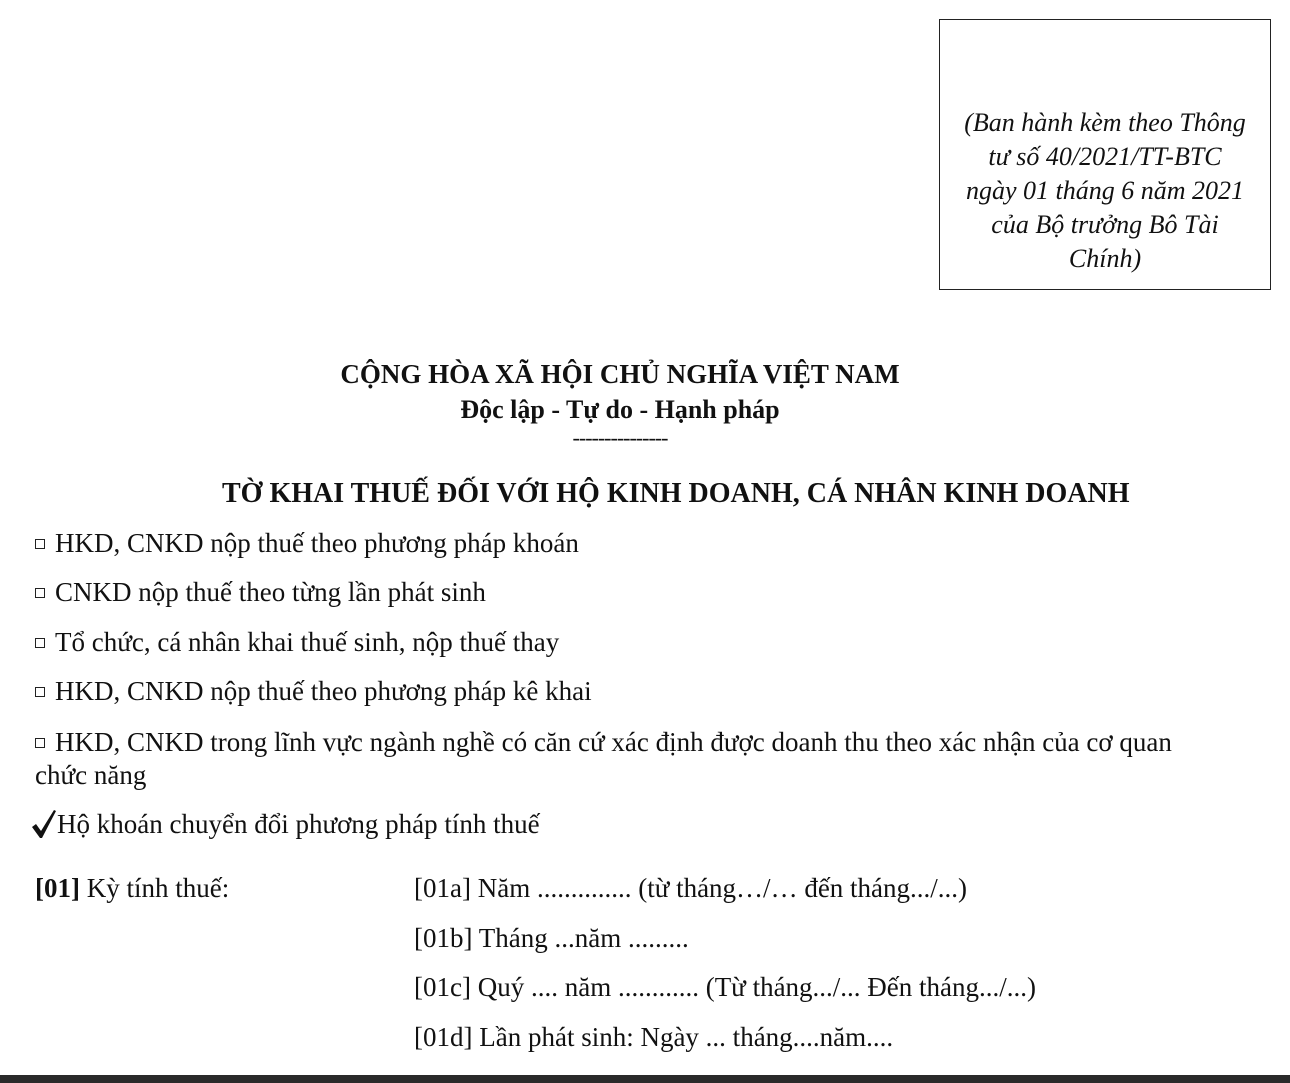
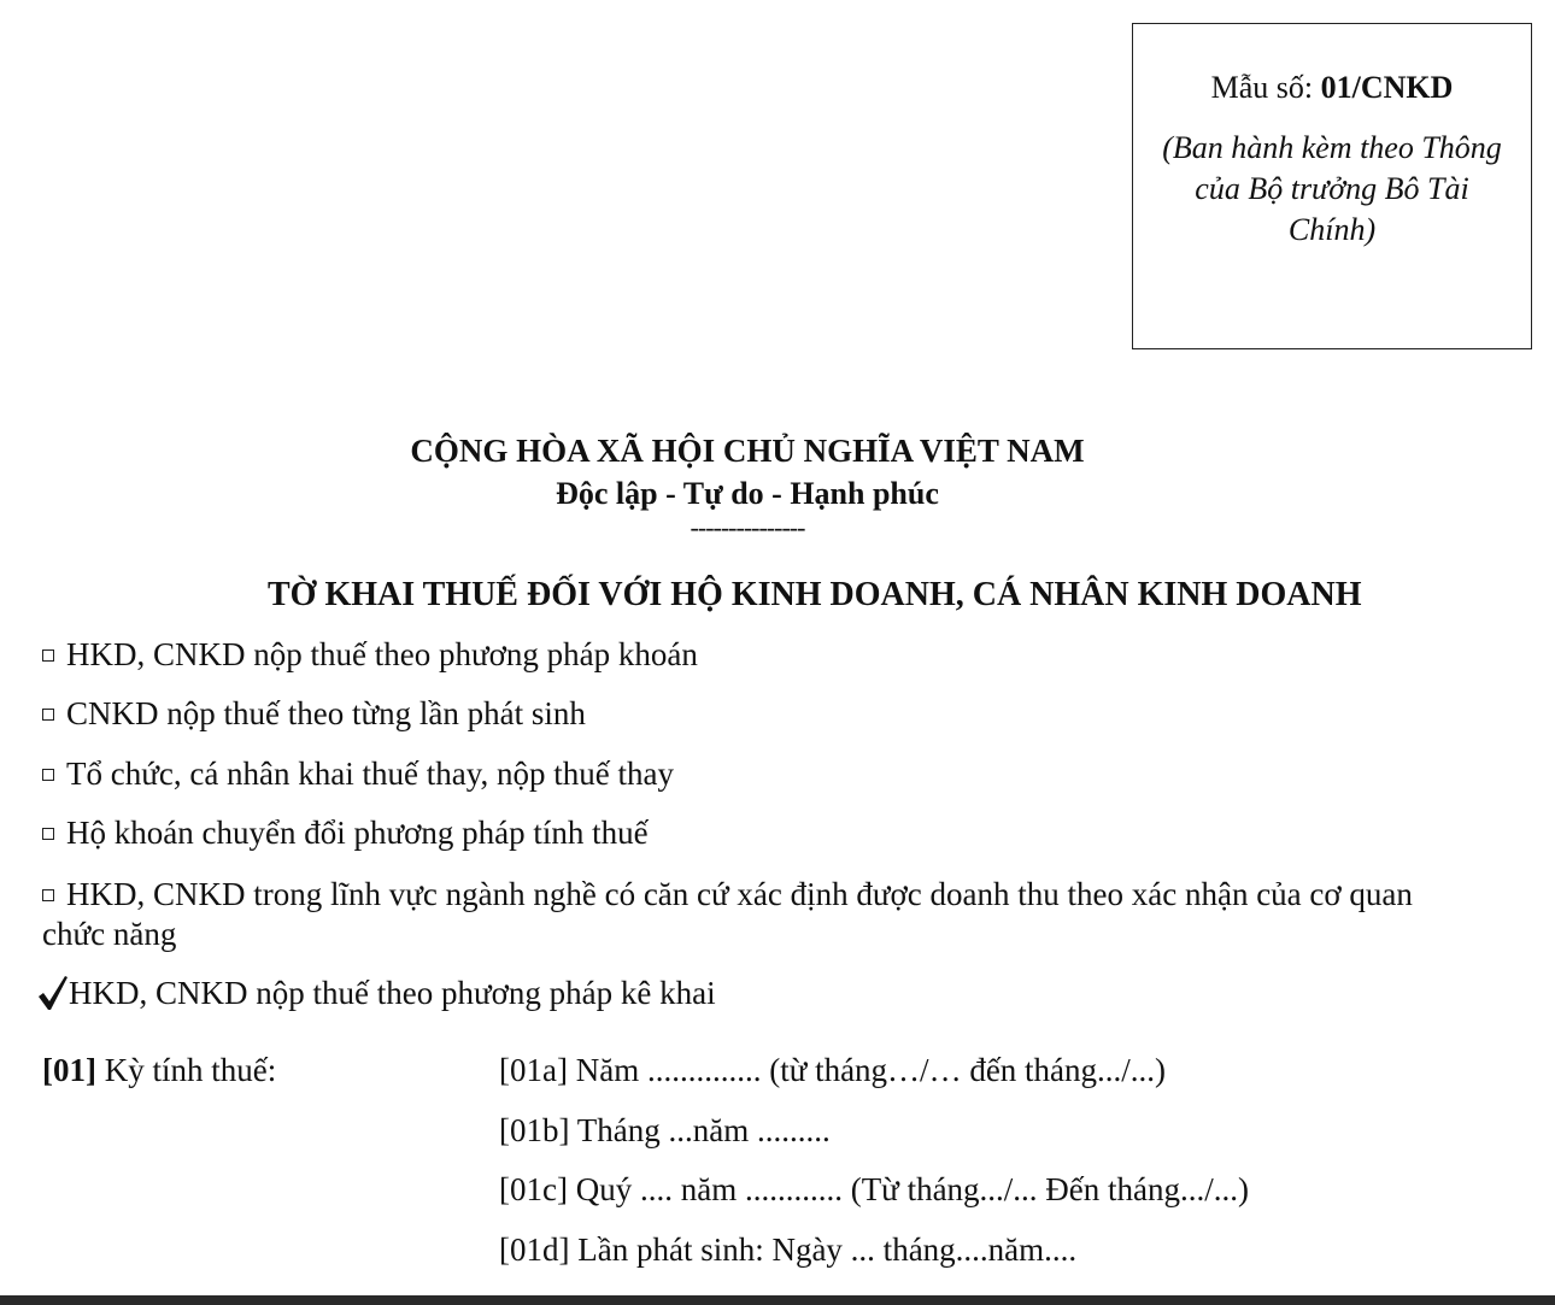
+ Mẫu số: 01/CNKD
  (Ban hành kèm theo Thông
- tư số 40/2021/TT-BTC
- ngày 01 tháng 6 năm 2021
  của Bộ trưởng Bô Tài
  Chính)
  CỘNG HÒA XÃ HỘI CHỦ NGHĨA VIỆT NAM
- Độc lập - Tự do - Hạnh pháp
+ Độc lập - Tự do - Hạnh phúc
  ---------------
  TỜ KHAI THUẾ ĐỐI VỚI HỘ KINH DOANH, CÁ NHÂN KINH DOANH
  HKD, CNKD nộp thuế theo phương pháp khoán
  CNKD nộp thuế theo từng lần phát sinh
- Tổ chức, cá nhân khai thuế sinh, nộp thuế thay
+ Tổ chức, cá nhân khai thuế thay, nộp thuế thay
- HKD, CNKD nộp thuế theo phương pháp kê khai
+ Hộ khoán chuyển đổi phương pháp tính thuế
  HKD, CNKD trong lĩnh vực ngành nghề có căn cứ xác định được doanh thu theo xác nhận của cơ quan chức năng
- Hộ khoán chuyển đổi phương pháp tính thuế
+ HKD, CNKD nộp thuế theo phương pháp kê khai
  [01] Kỳ tính thuế:
  [01a] Năm .............. (từ tháng…/… đến tháng.../...)
  [01b] Tháng ...năm .........
  [01c] Quý .... năm ............ (Từ tháng.../... Đến tháng.../...)
  [01d] Lần phát sinh: Ngày ... tháng....năm....
